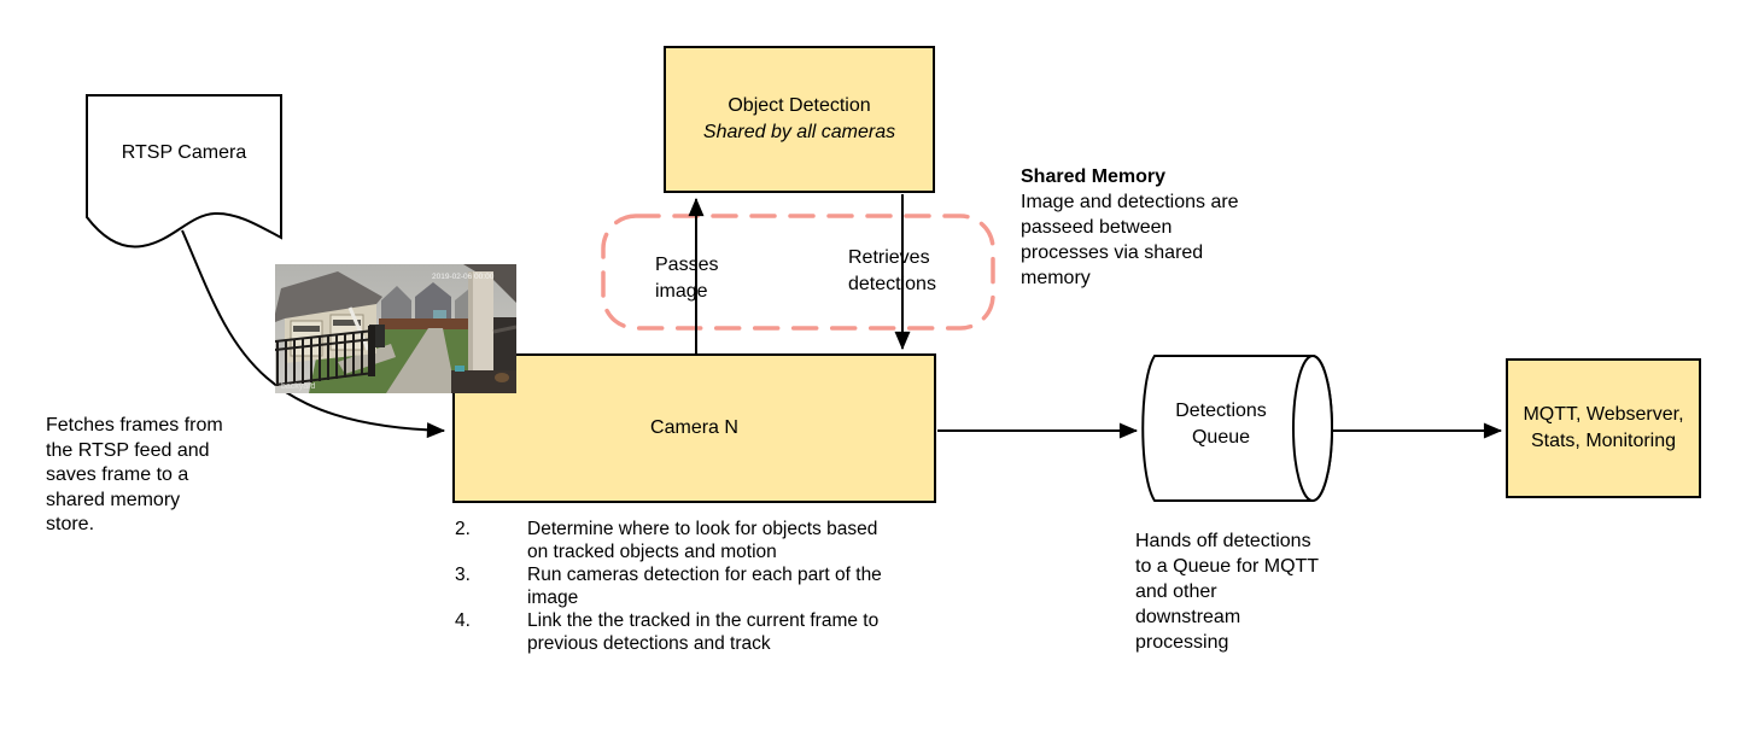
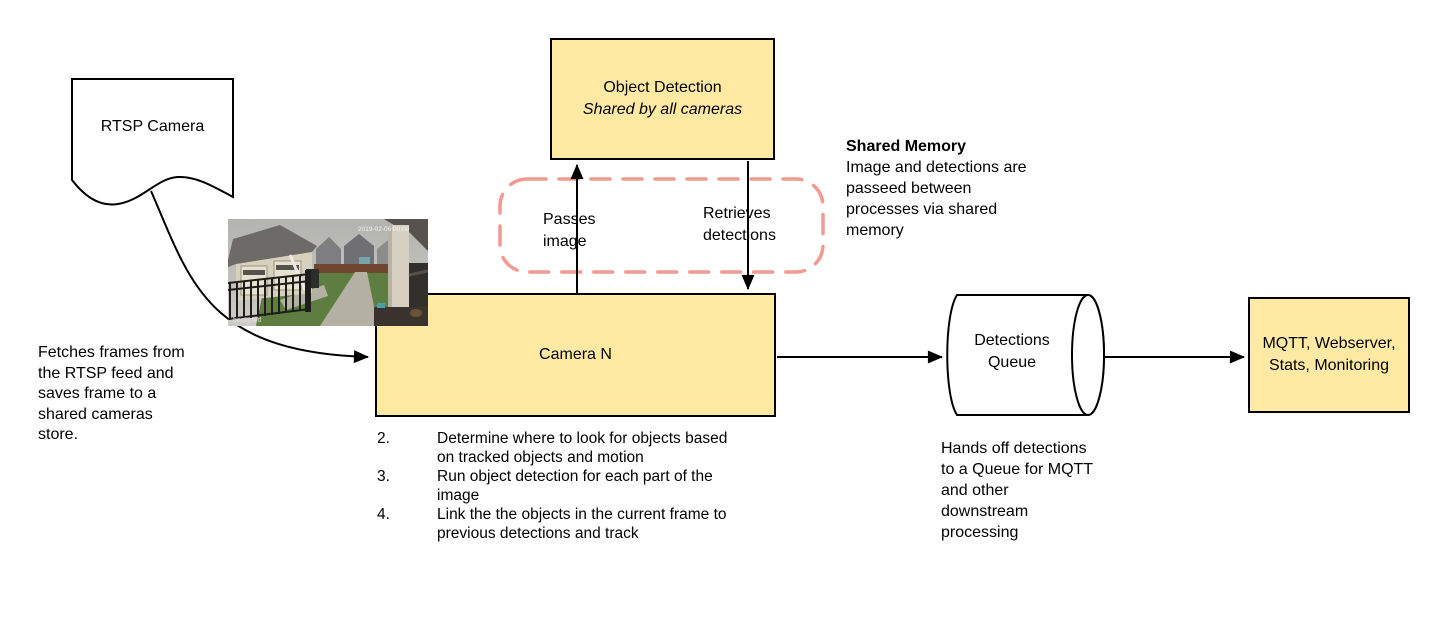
  RTSP Camera
- Fetches frames from the RTSP feed and saves frame to a shared memory store.
+ Fetches frames from the RTSP feed and saves frame to a shared cameras store.
  Object Detection
  Shared by all cameras
  Passes image
  Retrieves detections
  Shared Memory
  Image and detections are passeed between processes via shared memory
  Camera N
  2.
  Determine where to look for objects based on tracked objects and motion
  3.
- Run cameras detection for each part of the image
+ Run object detection for each part of the image
  4.
- Link the the tracked in the current frame to previous detections and track
+ Link the the objects in the current frame to previous detections and track
  Detections Queue
  Hands off detections to a Queue for MQTT and other downstream processing
  MQTT, Webserver, Stats, Monitoring
